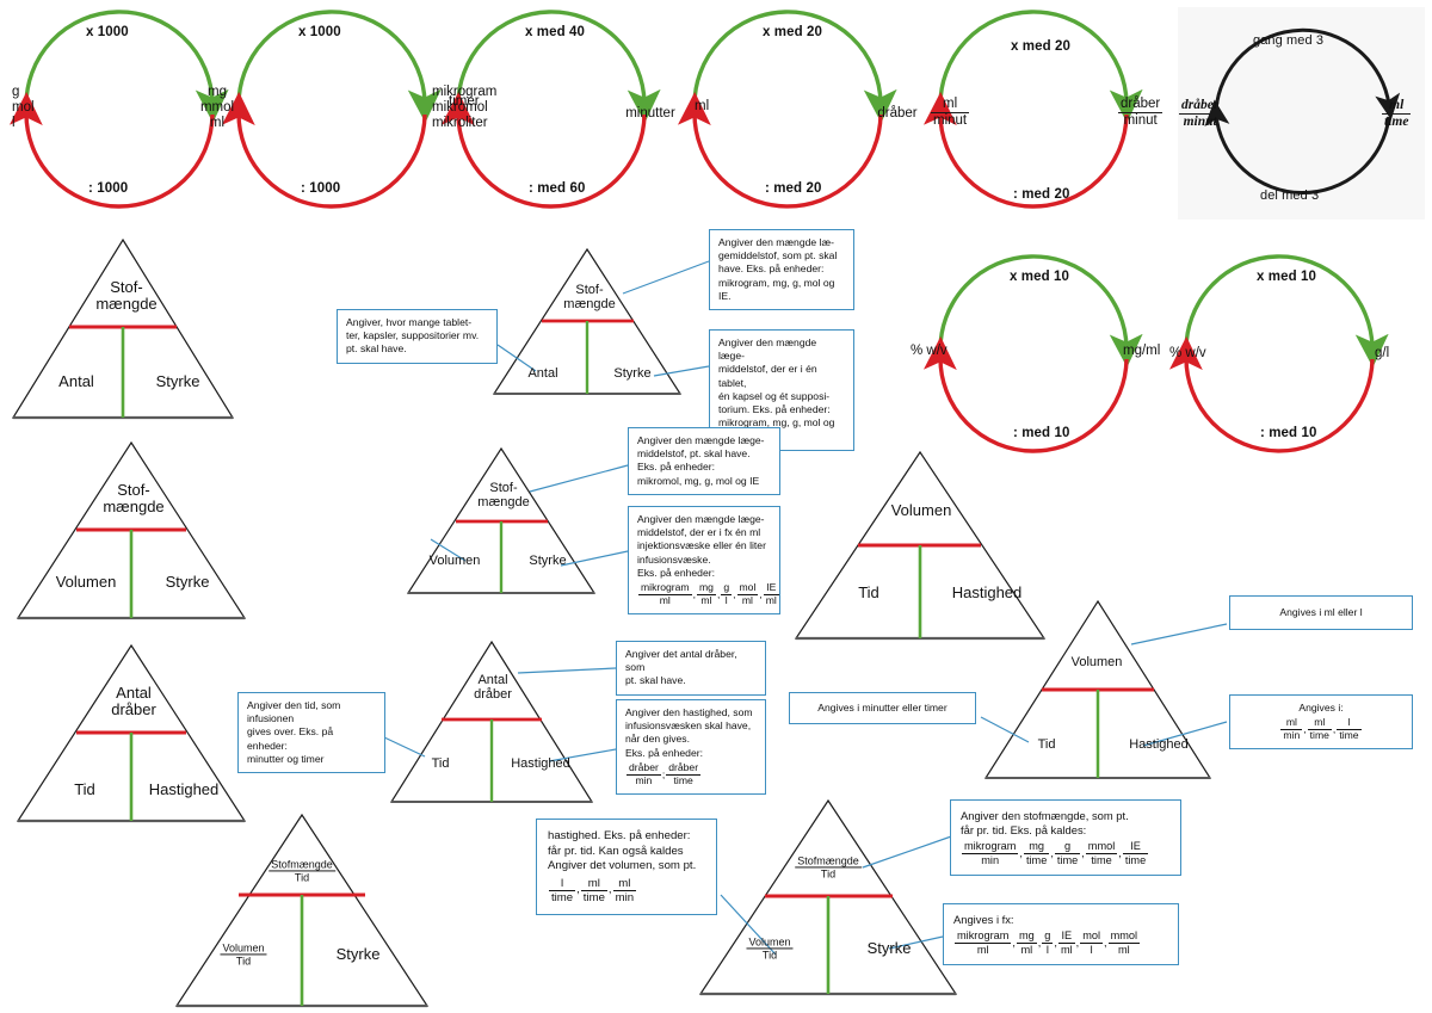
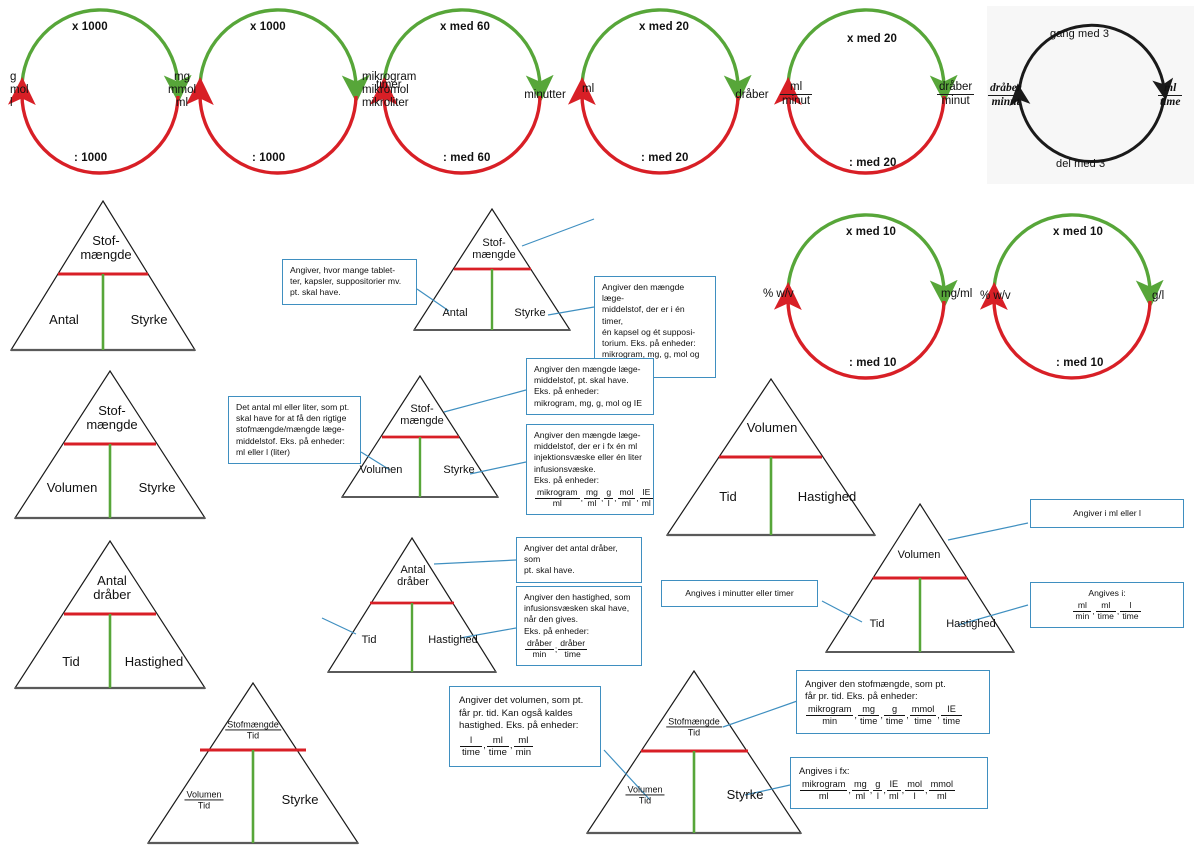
  x 1000
  : 1000
  g
  mol
  l
  mg
  mmol
  ml
  x 1000
  : 1000
  mikrogram
  mikromol
  mikroliter
- x med 40
+ x med 60
  : med 60
  timer
  minutter
  x med 20
  : med 20
  ml
  dråber
  x med 20
  : med 20
  ml
  minut
  dråber
  minut
  gang med 3
  del med 3
  dråber
  minut
  ml
  time
  x med 10
  : med 10
  % w/v
  mg/ml
  x med 10
  : med 10
  % w/v
  g/l
  Stof-
  mængde
  Antal
  Styrke
  Stof-
  mængde
  Antal
  Styrke
  Stof-
  mængde
  Volumen
  Styrke
  Stof-
  mængde
  Volumen
  Styrke
  Antal
  dråber
  Tid
  Hastighed
  Antal
  dråber
  Tid
  Hastighed
  Volumen
  Tid
  Hastighed
  Volumen
  Tid
  Hastighed
  Stofmængde
  Tid
  Volumen
  Tid
  Styrke
  Stofmængde
  Tid
  Volumen
  Tid
  Styrke
  Angiver, hvor mange tablet-
  ter, kapsler, suppositorier mv.
  pt. skal have.
- Angiver den mængde læ-
- gemiddelstof, som pt. skal
- have. Eks. på enheder:
- mikrogram, mg, g, mol og IE.
  Angiver den mængde læge-
- middelstof, der er i én tablet,
+ middelstof, der er i én timer,
  én kapsel og ét supposi-
  torium. Eks. på enheder:
  mikrogram, mg, g, mol og
+ Det antal ml eller liter, som pt.
+ skal have for at få den rigtige
+ stofmængde/mængde læge-
+ middelstof. Eks. på enheder:
+ ml eller l (liter)
  Angiver den mængde læge-
  middelstof, pt. skal have.
  Eks. på enheder:
- mikromol, mg, g, mol og IE
+ mikrogram, mg, g, mol og IE
  Angiver den mængde læge-
  middelstof, der er i fx én ml
  injektionsvæske eller én liter
  infusionsvæske.
  Eks. på enheder:
  mikrogram
  ml
  ,
  mg
  ml
  ,
  g
  l
  ,
  mol
  ml
  ,
  IE
  ml
- Angiver den tid, som infusionen
- gives over. Eks. på enheder:
- minutter og timer
  Angiver det antal dråber, som
  pt. skal have.
  Angiver den hastighed, som
  infusionsvæsken skal have,
  når den gives.
  Eks. på enheder:
  dråber
  min
  ;
  dråber
  time
- Angives i ml eller l
+ Angiver i ml eller l
  Angives i minutter eller timer
  Angives i:
  ml
  min
  ,
  ml
  time
  ,
  l
  time
- hastighed. Eks. på enheder:
+ Angiver det volumen, som pt.
  får pr. tid. Kan også kaldes
- Angiver det volumen, som pt.
+ hastighed. Eks. på enheder:
  l
  time
  ,
  ml
  time
  ,
  ml
  min
  Angiver den stofmængde, som pt.
- får pr. tid. Eks. på kaldes:
+ får pr. tid. Eks. på enheder:
  mikrogram
  min
  ,
  mg
  time
  ,
  g
  time
  ,
  mmol
  time
  ,
  IE
  time
  Angives i fx:
  mikrogram
  ml
  ,
  mg
  ml
  ,
  g
  l
  ,
  IE
  ml
  ,
  mol
  l
  ,
  mmol
  ml
